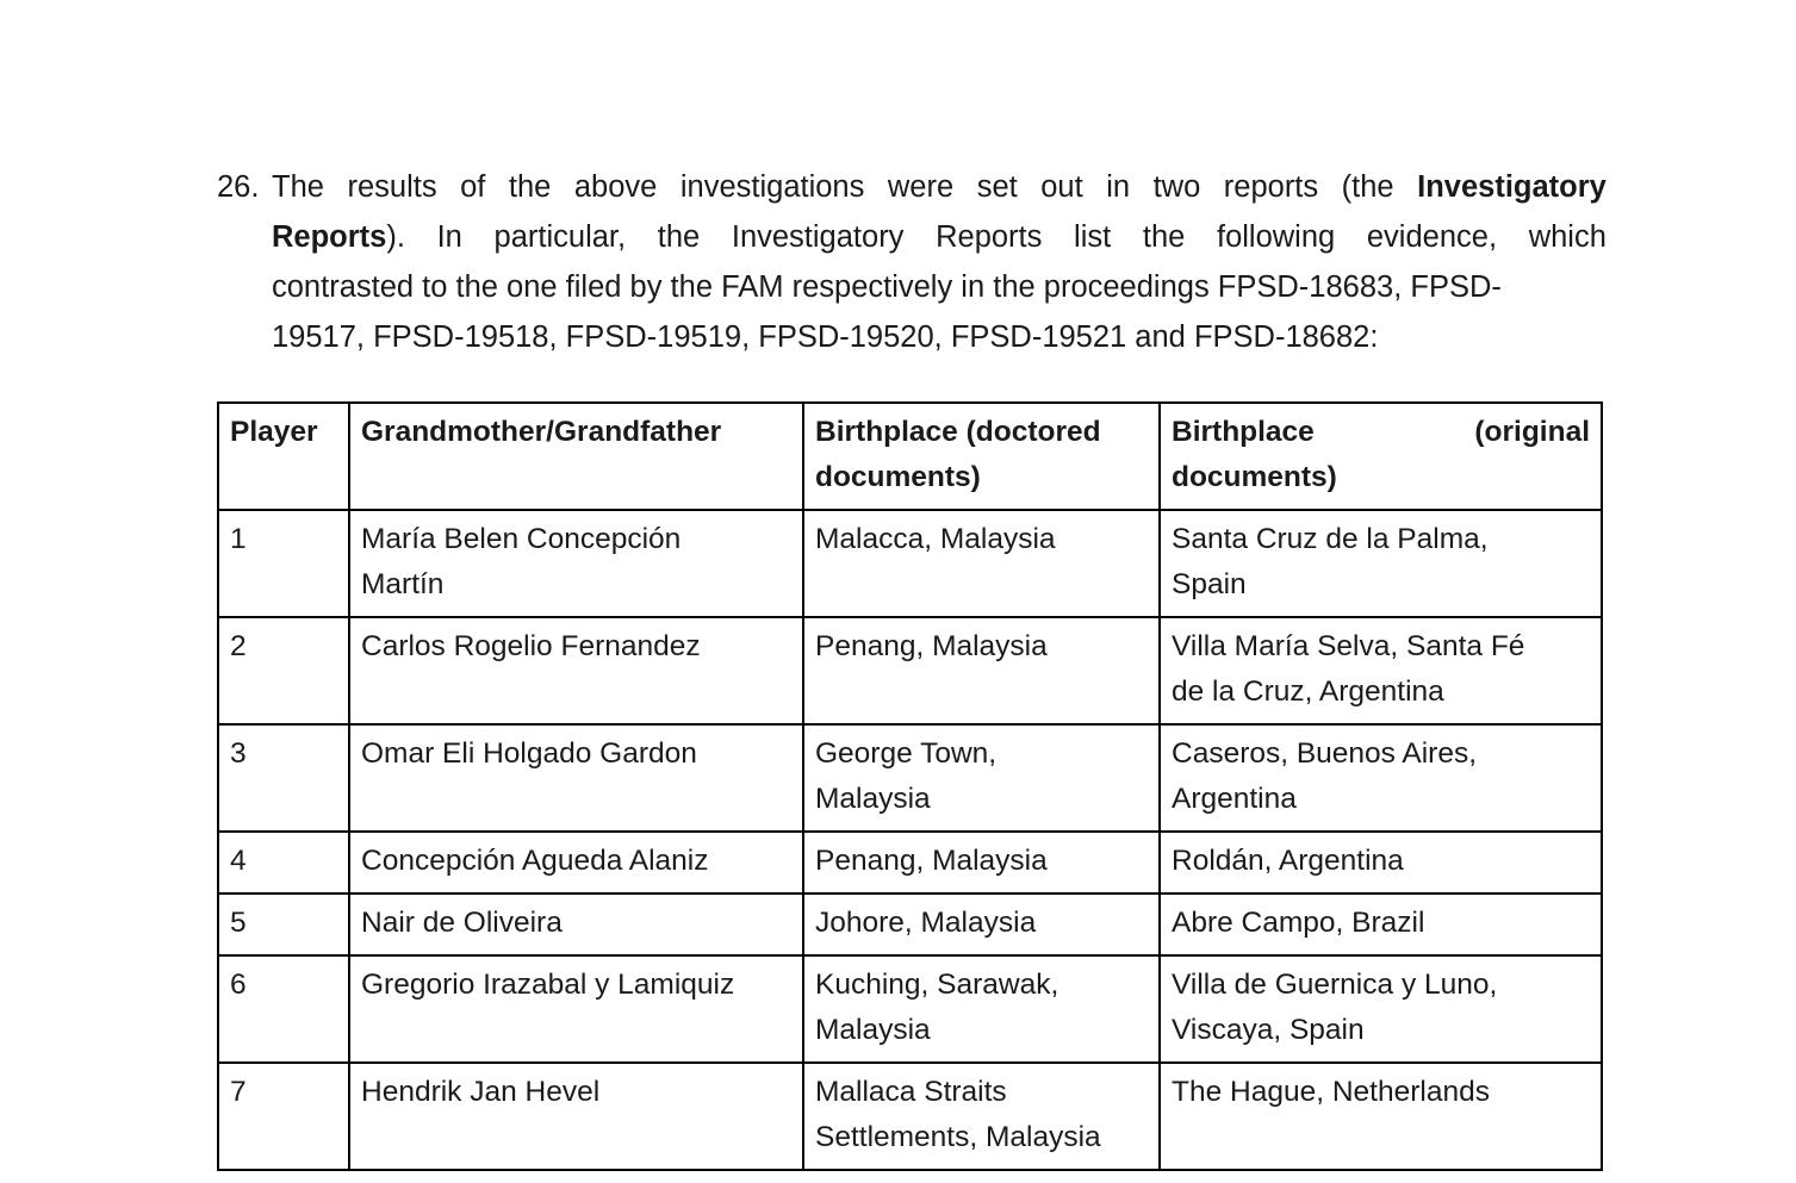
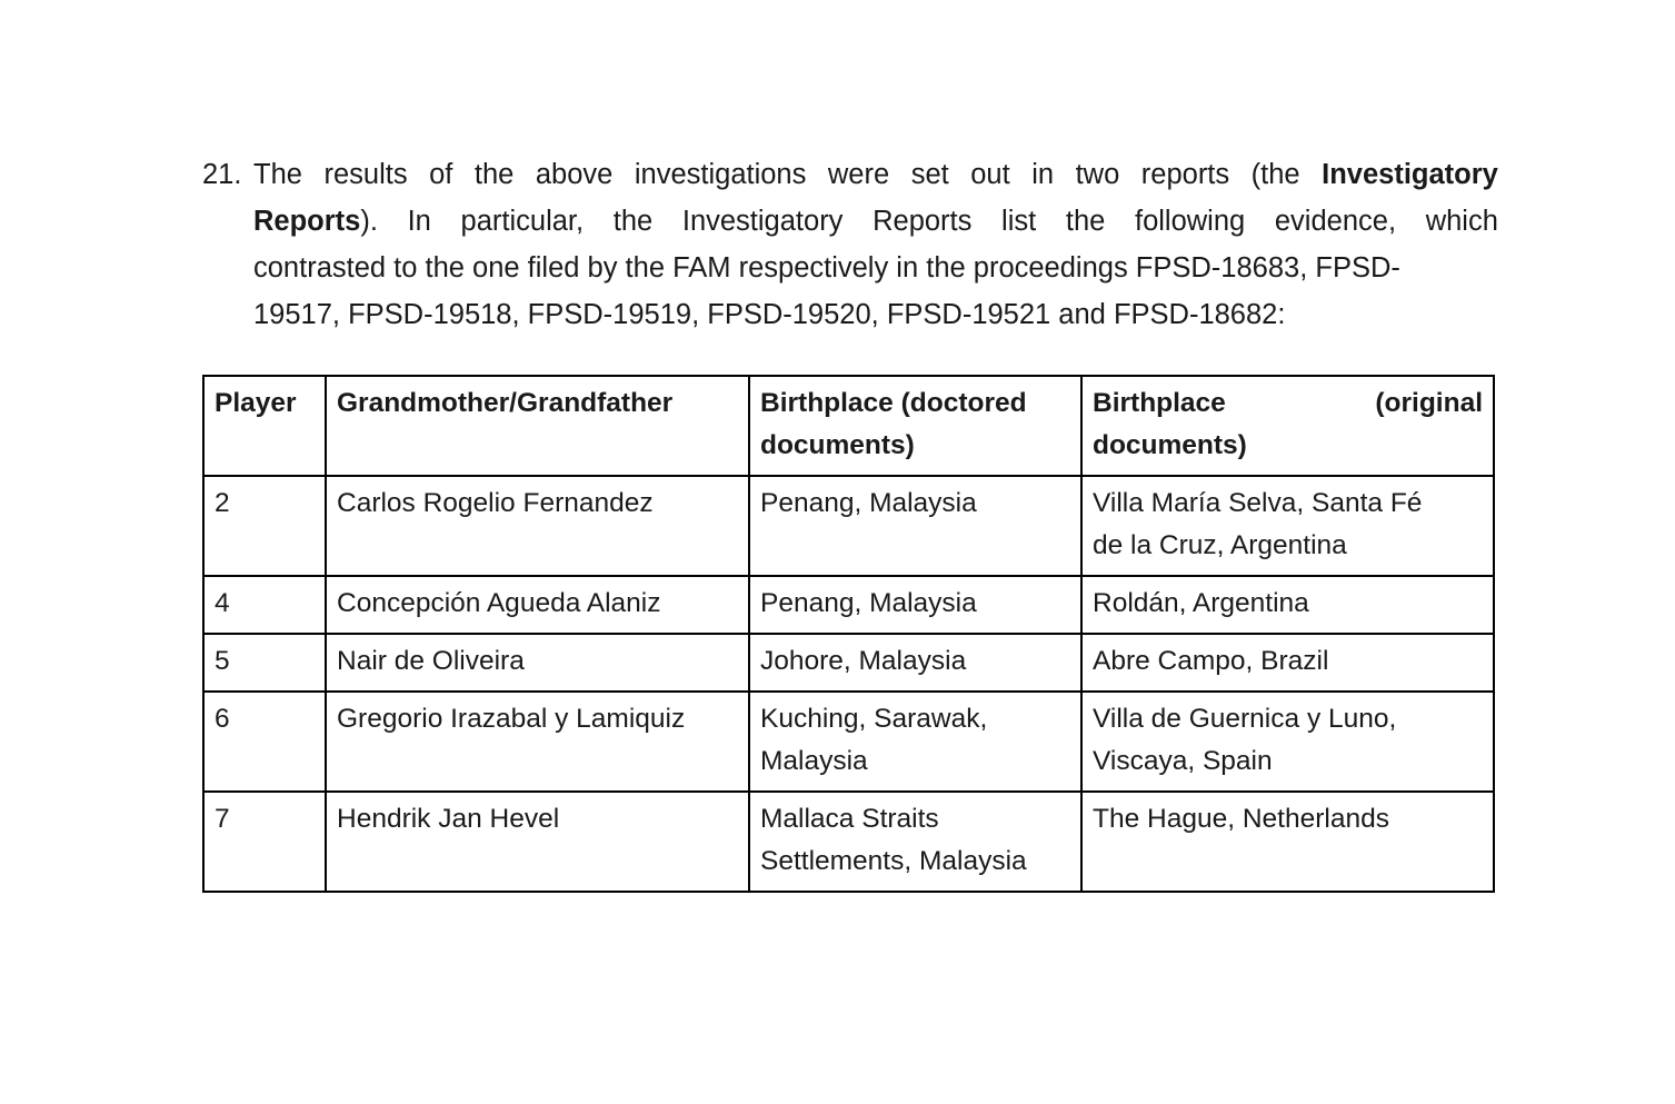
- 26.
+ 21.
  The
  results
  of
  the
  above
  investigations
  were
  set
  out
  in
  two
  reports
  (the
  Investigatory
  Reports).
  In
  particular,
  the
  Investigatory
  Reports
  list
  the
  following
  evidence,
  which
  contrasted to the one filed by the FAM respectively in the proceedings FPSD-18683, FPSD-
  19517, FPSD-19518, FPSD-19519, FPSD-19520, FPSD-19521 and FPSD-18682:
  Player	Grandmother/Grandfather	Birthplace (doctored documents)	Birthplace (original documents)
- 1	María Belen Concepción Martín	Malacca, Malaysia	Santa Cruz de la Palma, Spain
  2	Carlos Rogelio Fernandez	Penang, Malaysia	Villa María Selva, Santa Fé de la Cruz, Argentina
- 3	Omar Eli Holgado Gardon	George Town, Malaysia	Caseros, Buenos Aires, Argentina
  4	Concepción Agueda Alaniz	Penang, Malaysia	Roldán, Argentina
  5	Nair de Oliveira	Johore, Malaysia	Abre Campo, Brazil
  6	Gregorio Irazabal y Lamiquiz	Kuching, Sarawak, Malaysia	Villa de Guernica y Luno, Viscaya, Spain
  7	Hendrik Jan Hevel	Mallaca Straits Settlements, Malaysia	The Hague, Netherlands
